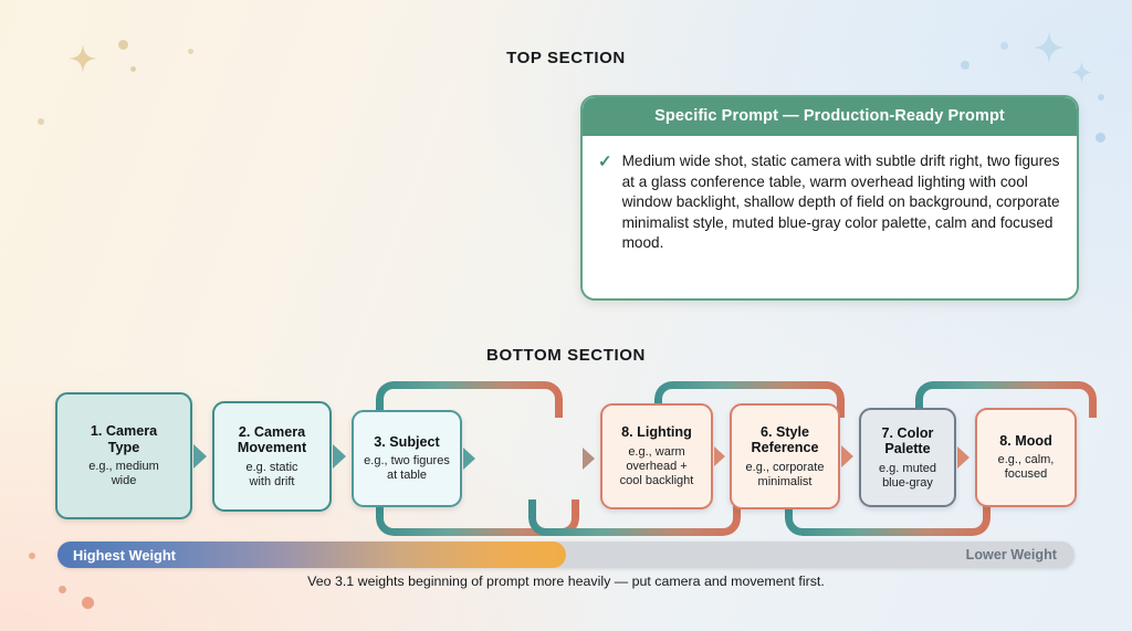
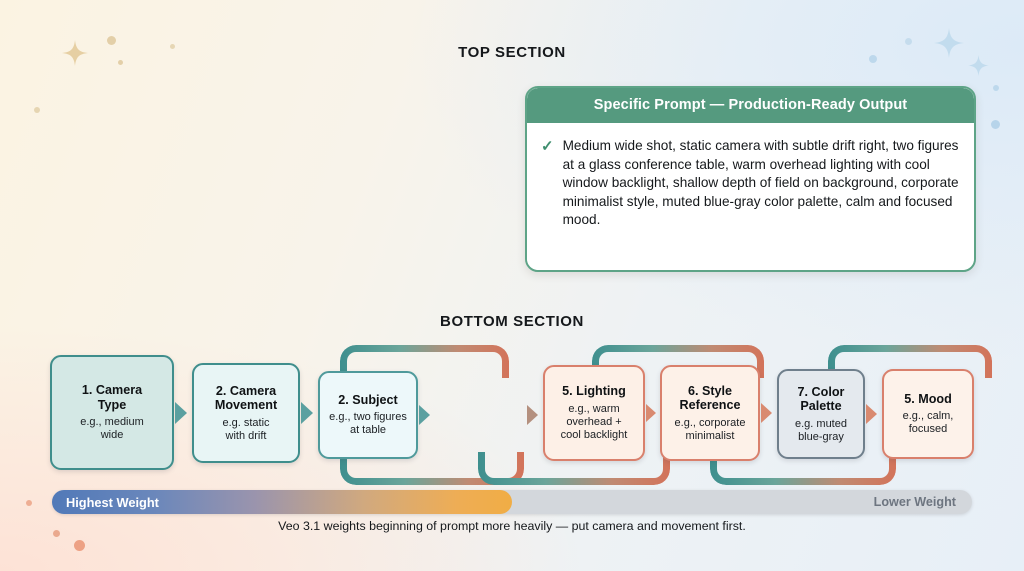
  TOP SECTION
  BOTTOM SECTION
- Specific Prompt — Production-Ready Prompt
+ Specific Prompt — Production-Ready Output
  ✓
  Medium wide shot, static camera with subtle drift right, two figures at a glass conference table, warm overhead lighting with cool window backlight, shallow depth of field on background, corporate minimalist style, muted blue-gray color palette, calm and focused mood.
  1. Camera
  Type
  e.g., medium
  wide
  2. Camera
  Movement
  e.g. static
  with drift
- 3. Subject
+ 2. Subject
  e.g., two figures
  at table
- 8. Lighting
+ 5. Lighting
  e.g., warm
  overhead +
  cool backlight
  6. Style
  Reference
  e.g., corporate
  minimalist
  7. Color
  Palette
  e.g. muted
  blue-gray
- 8. Mood
+ 5. Mood
  e.g., calm,
  focused
  Highest Weight
  Lower Weight
  Veo 3.1 weights beginning of prompt more heavily — put camera and movement first.
